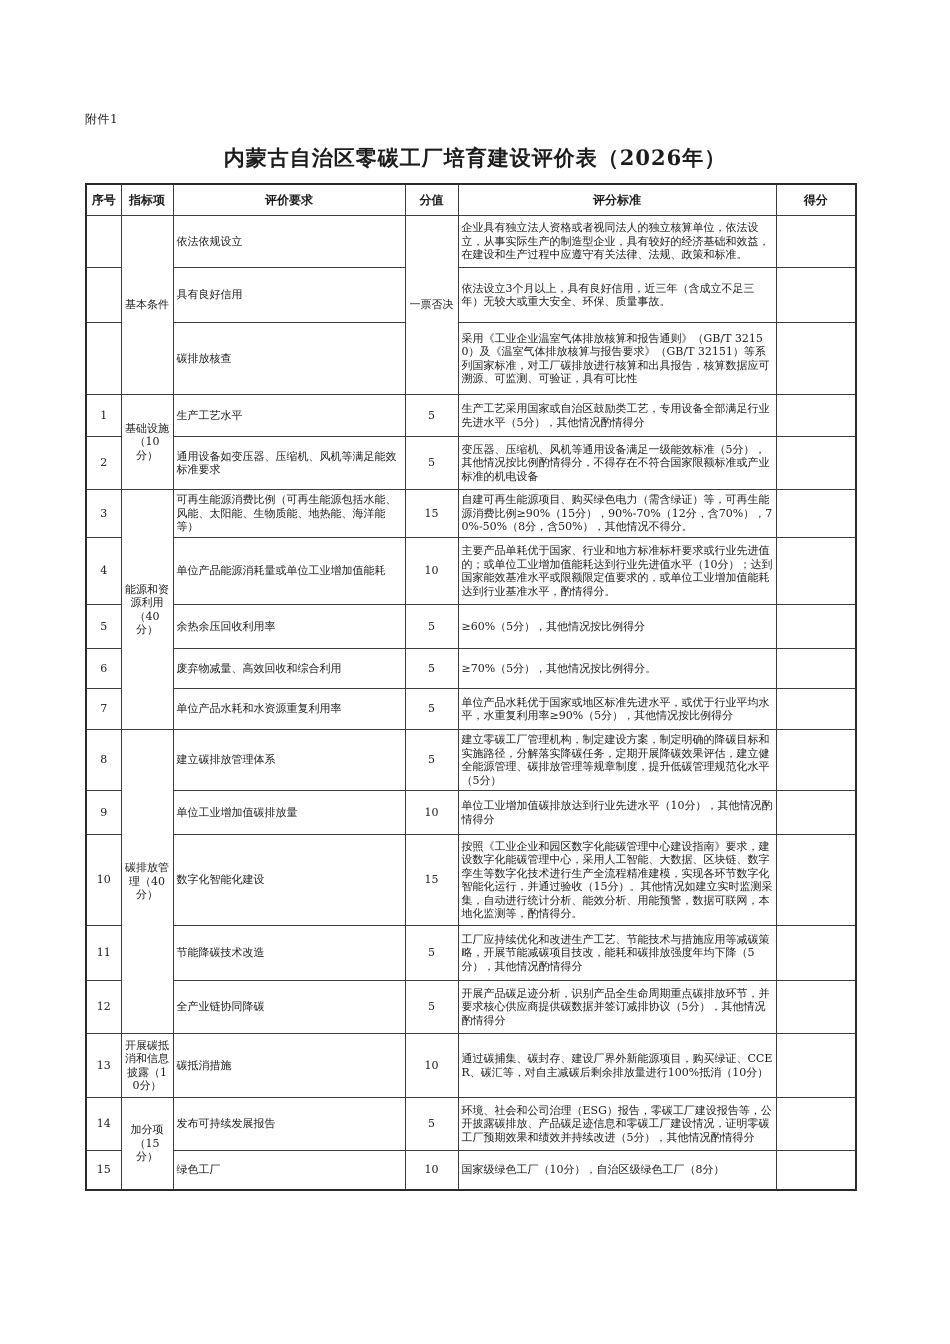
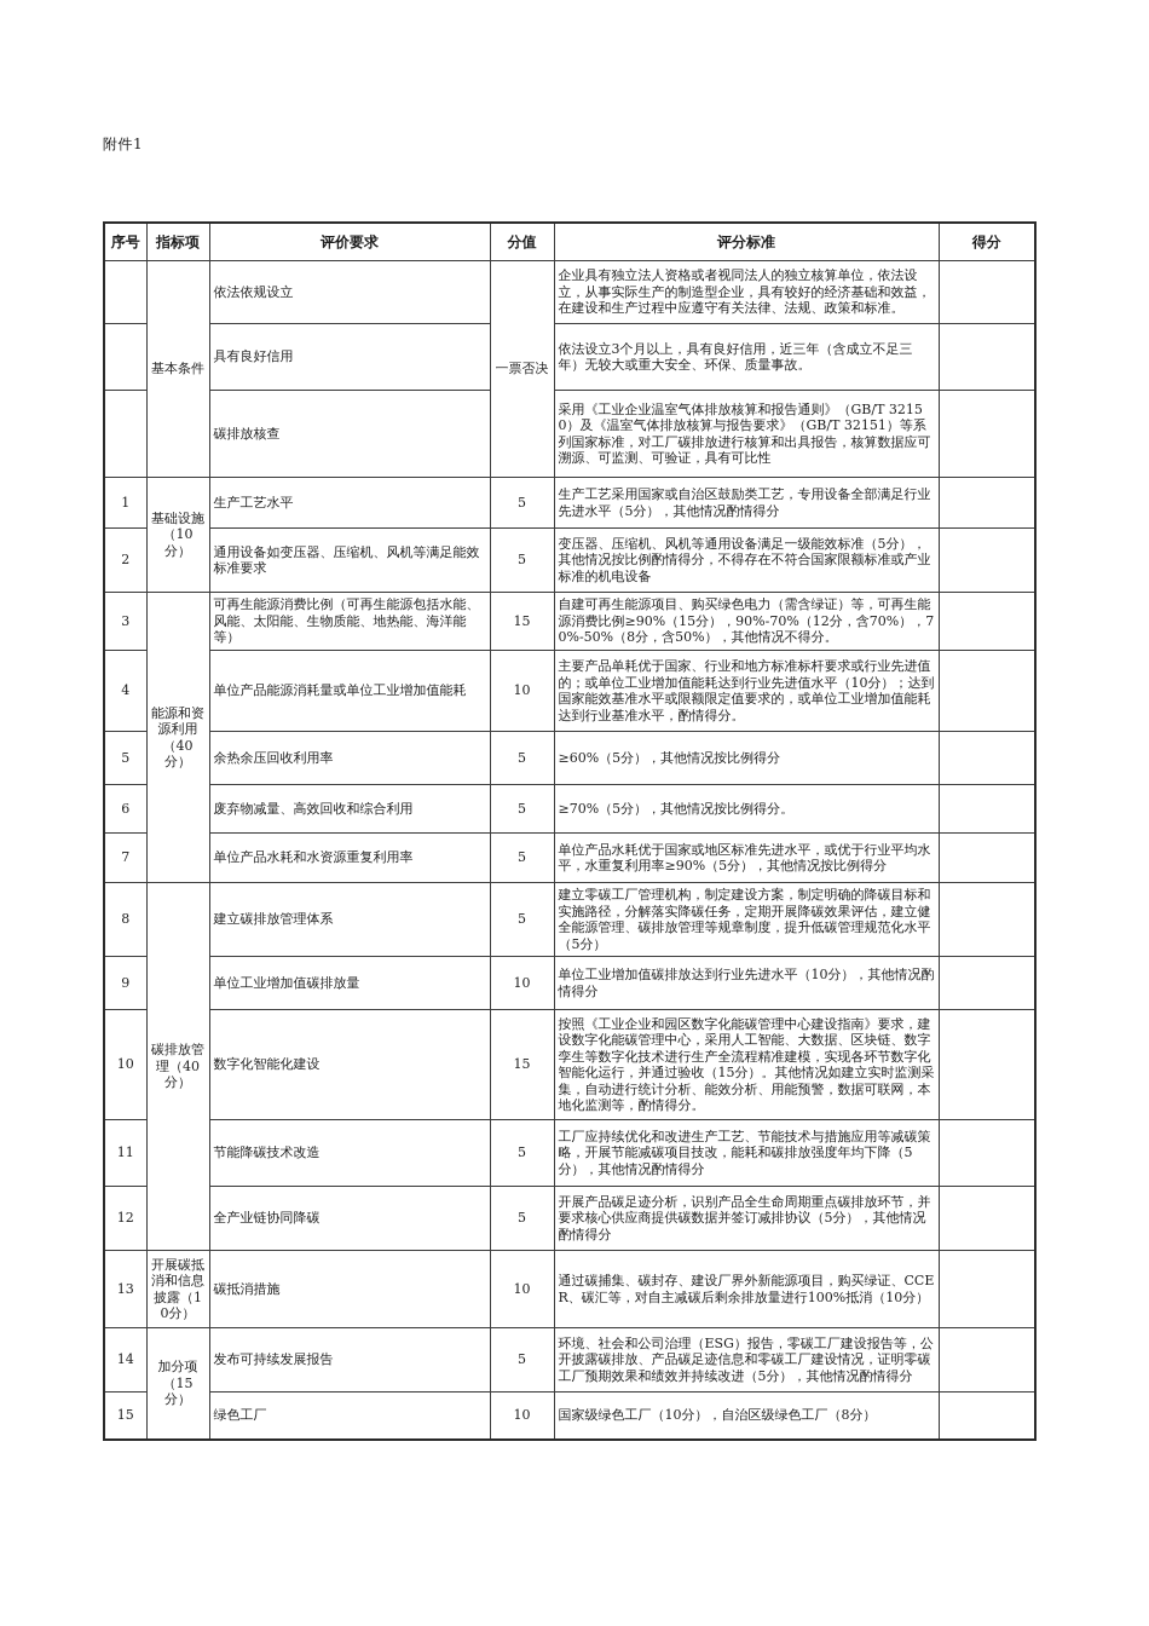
  附件1
- 内蒙古自治区零碳工厂培育建设评价表（2026年）
  序号	指标项	评价要求	分值	评分标准	得分
  	基本条件	依法依规设立	一票否决	企业具有独立法人资格或者视同法人的独立核算单位，依法设立，从事实际生产的制造型企业，具有较好的经济基础和效益，在建设和生产过程中应遵守有关法律、法规、政策和标准。
  	具有良好信用	依法设立3个月以上，具有良好信用，近三年（含成立不足三年）无较大或重大安全、环保、质量事故。
  	碳排放核查	采用《工业企业温室气体排放核算和报告通则》（GB/T 32150）及《温室气体排放核算与报告要求》（GB/T 32151）等系列国家标准，对工厂碳排放进行核算和出具报告，核算数据应可溯源、可监测、可验证，具有可比性
  1	基础设施（10分）	生产工艺水平	5	生产工艺采用国家或自治区鼓励类工艺，专用设备全部满足行业先进水平（5分），其他情况酌情得分
  2	通用设备如变压器、压缩机、风机等满足能效标准要求	5	变压器、压缩机、风机等通用设备满足一级能效标准（5分），其他情况按比例酌情得分，不得存在不符合国家限额标准或产业标准的机电设备
  3	能源和资源利用（40分）	可再生能源消费比例（可再生能源包括水能、风能、太阳能、生物质能、地热能、海洋能等）	15	自建可再生能源项目、购买绿色电力（需含绿证）等，可再生能源消费比例≥90%（15分），90%-70%（12分，含70%），70%-50%（8分，含50%），其他情况不得分。
  4	单位产品能源消耗量或单位工业增加值能耗	10	主要产品单耗优于国家、行业和地方标准标杆要求或行业先进值的；或单位工业增加值能耗达到行业先进值水平（10分）；达到国家能效基准水平或限额限定值要求的，或单位工业增加值能耗达到行业基准水平，酌情得分。
  5	余热余压回收利用率	5	≥60%（5分），其他情况按比例得分
  6	废弃物减量、高效回收和综合利用	5	≥70%（5分），其他情况按比例得分。
  7	单位产品水耗和水资源重复利用率	5	单位产品水耗优于国家或地区标准先进水平，或优于行业平均水平，水重复利用率≥90%（5分），其他情况按比例得分
  8	碳排放管理（40分）	建立碳排放管理体系	5	建立零碳工厂管理机构，制定建设方案，制定明确的降碳目标和实施路径，分解落实降碳任务，定期开展降碳效果评估，建立健全能源管理、碳排放管理等规章制度，提升低碳管理规范化水平（5分）
  9	单位工业增加值碳排放量	10	单位工业增加值碳排放达到行业先进水平（10分），其他情况酌情得分
  10	数字化智能化建设	15	按照《工业企业和园区数字化能碳管理中心建设指南》要求，建设数字化能碳管理中心，采用人工智能、大数据、区块链、数字孪生等数字化技术进行生产全流程精准建模，实现各环节数字化智能化运行，并通过验收（15分）。其他情况如建立实时监测采集，自动进行统计分析、能效分析、用能预警，数据可联网，本地化监测等，酌情得分。
  11	节能降碳技术改造	5	工厂应持续优化和改进生产工艺、节能技术与措施应用等减碳策略，开展节能减碳项目技改，能耗和碳排放强度年均下降（5分），其他情况酌情得分
  12	全产业链协同降碳	5	开展产品碳足迹分析，识别产品全生命周期重点碳排放环节，并要求核心供应商提供碳数据并签订减排协议（5分），其他情况酌情得分
  13	开展碳抵消和信息披露（10分）	碳抵消措施	10	通过碳捕集、碳封存、建设厂界外新能源项目，购买绿证、CCER、碳汇等，对自主减碳后剩余排放量进行100%抵消（10分）
  14	加分项（15分）	发布可持续发展报告	5	环境、社会和公司治理（ESG）报告，零碳工厂建设报告等，公开披露碳排放、产品碳足迹信息和零碳工厂建设情况，证明零碳工厂预期效果和绩效并持续改进（5分），其他情况酌情得分
  15	绿色工厂	10	国家级绿色工厂（10分），自治区级绿色工厂（8分）
